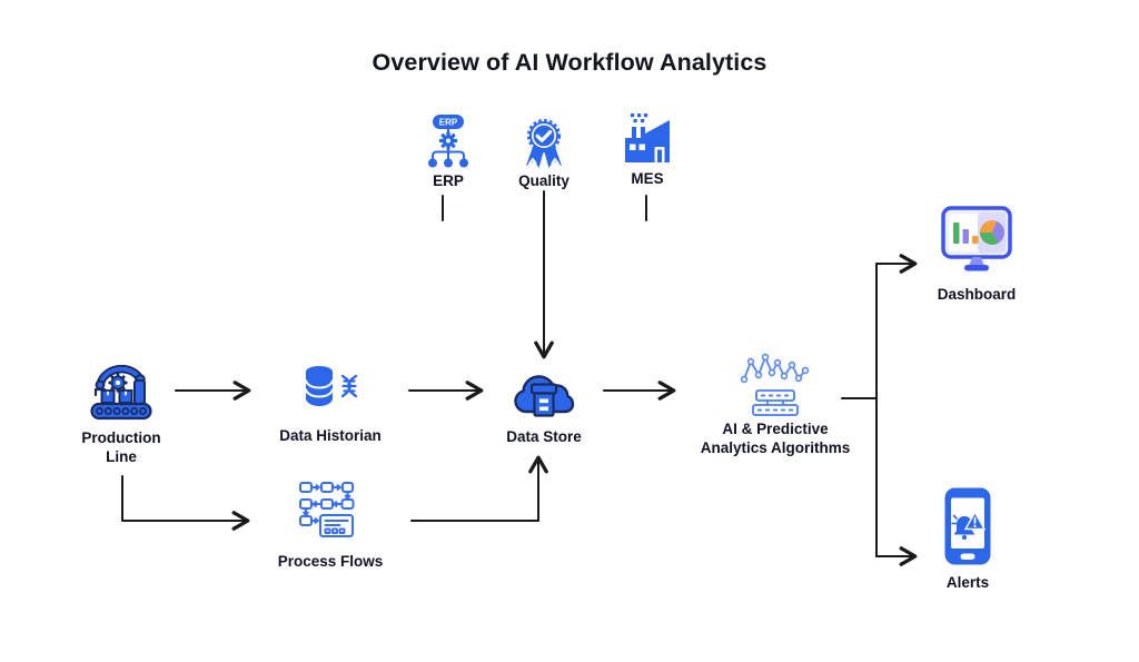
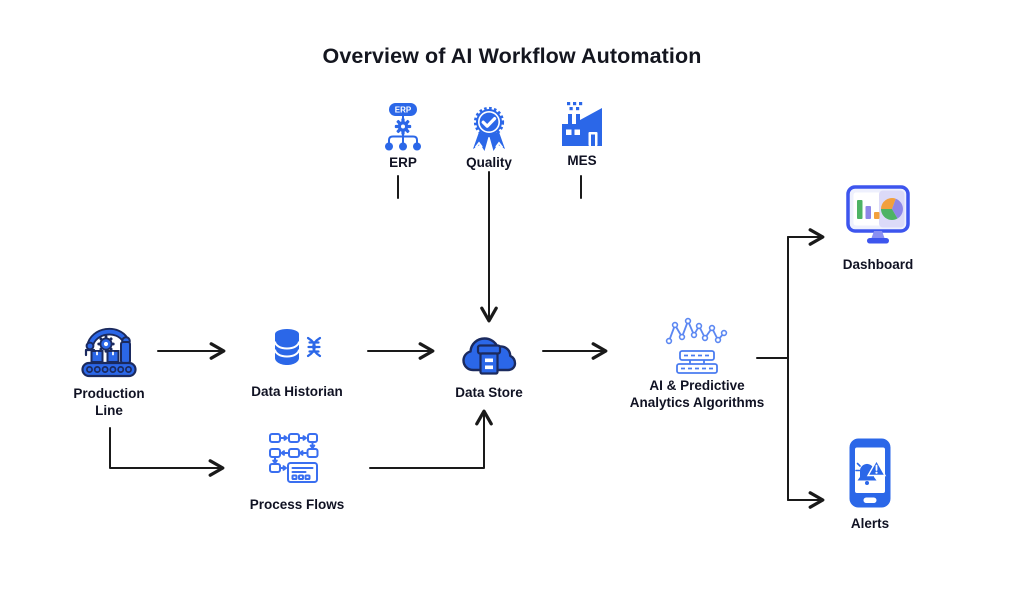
- Overview of AI Workflow Analytics
+ Overview of AI Workflow Automation
  ERP
  ERP
  Quality
  MES
  Production
  Line
  Data Historian
  Process Flows
  Data Store
  AI & Predictive
  Analytics Algorithms
  Dashboard
  Alerts
